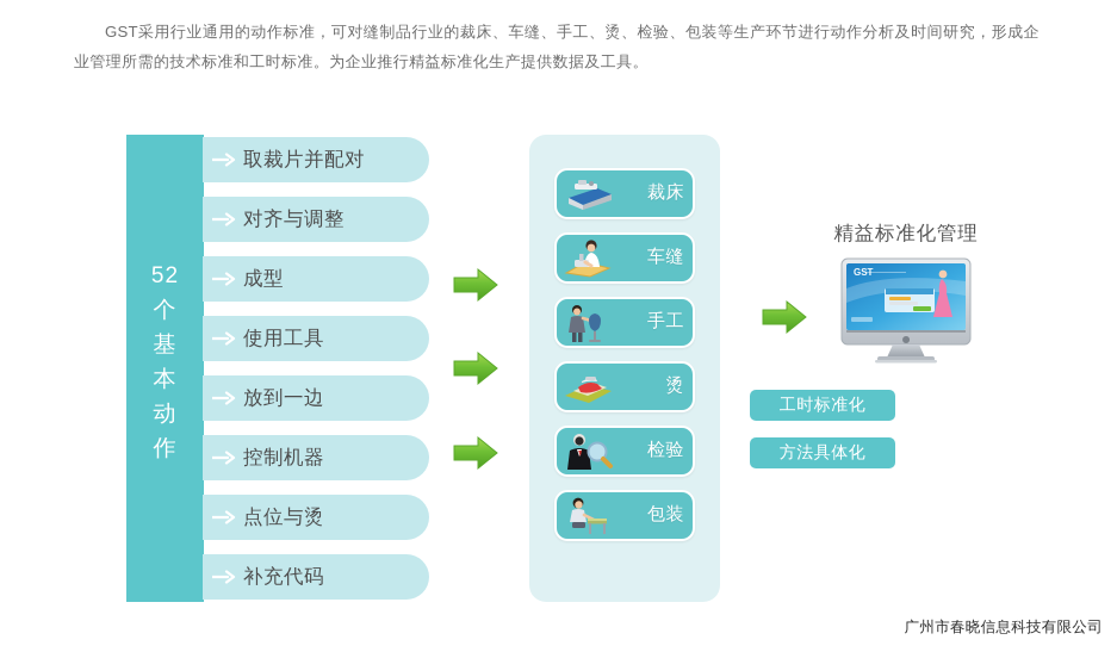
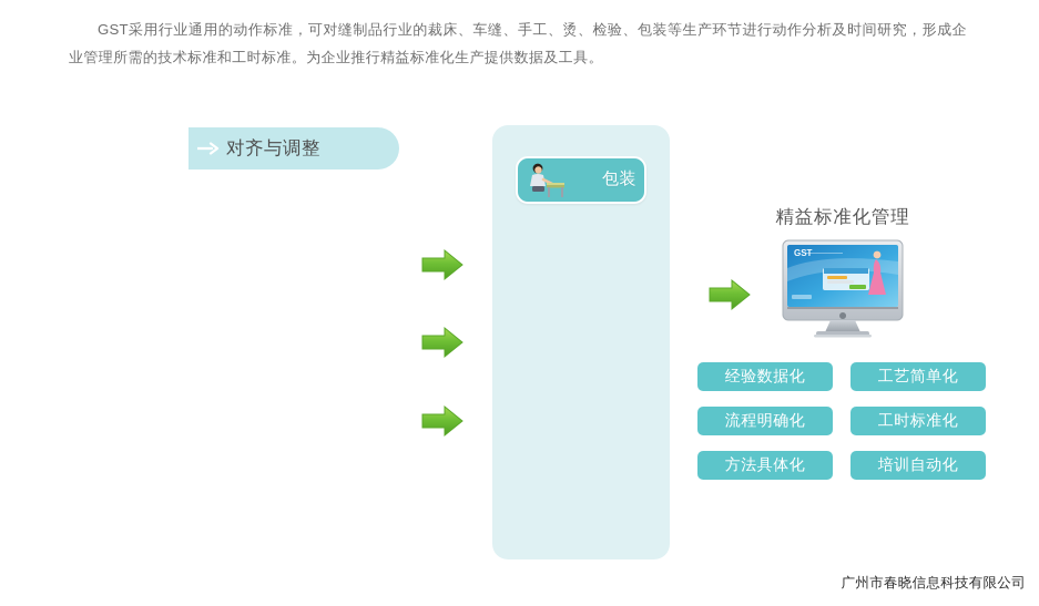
  GST采用行业通用的动作标准，可对缝制品行业的裁床、车缝、手工、烫、检验、包装等生产环节进行动作分析及时间研究，形成企业管理所需的技术标准和工时标准。为企业推行精益标准化生产提供数据及工具。
- 52
- 个
- 基
- 本
- 动
- 作
- 取裁片并配对
  对齐与调整
- 成型
- 使用工具
- 放到一边
- 控制机器
- 点位与烫
- 补充代码
- 裁床
- 车缝
- 手工
- 烫
- 检验
  包装
  精益标准化管理
  GST
+ 经验数据化
+ 工艺简单化
+ 流程明确化
  工时标准化
  方法具体化
+ 培训自动化
  广州市春晓信息科技有限公司
